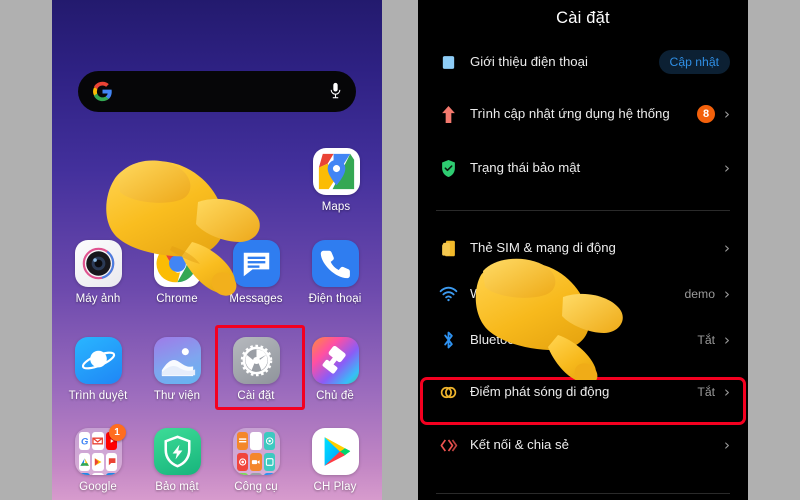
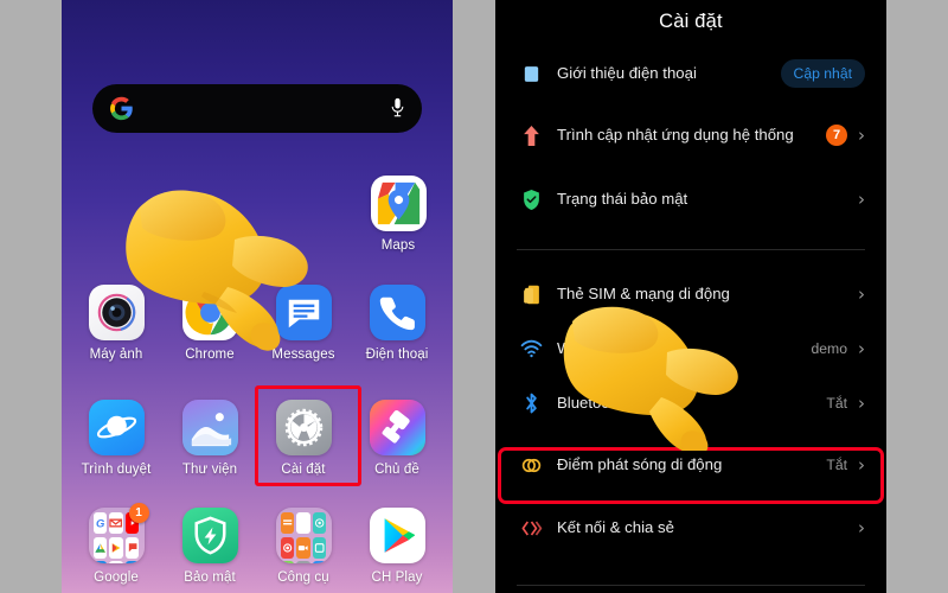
  Maps
  Máy ảnh
  Chrome
  Messages
  Điện thoại
  Trình duyệt
  Thư viện
  Cài đặt
  Chủ đề
  G
  1
  Google
  Bảo mật
  Công cụ
  CH Play
  Cài đặt
  Giới thiệu điện thoại
  Cập nhật
  Trình cập nhật ứng dụng hệ thống
- 8
+ 7
  ›
  Trạng thái bảo mật
  ›
  Thẻ SIM & mạng di động
  ›
  demo
  ›
  Tắt
  ›
  Điểm phát sóng di động
  Tắt
  ›
  Kết nối & chia sẻ
  ›
